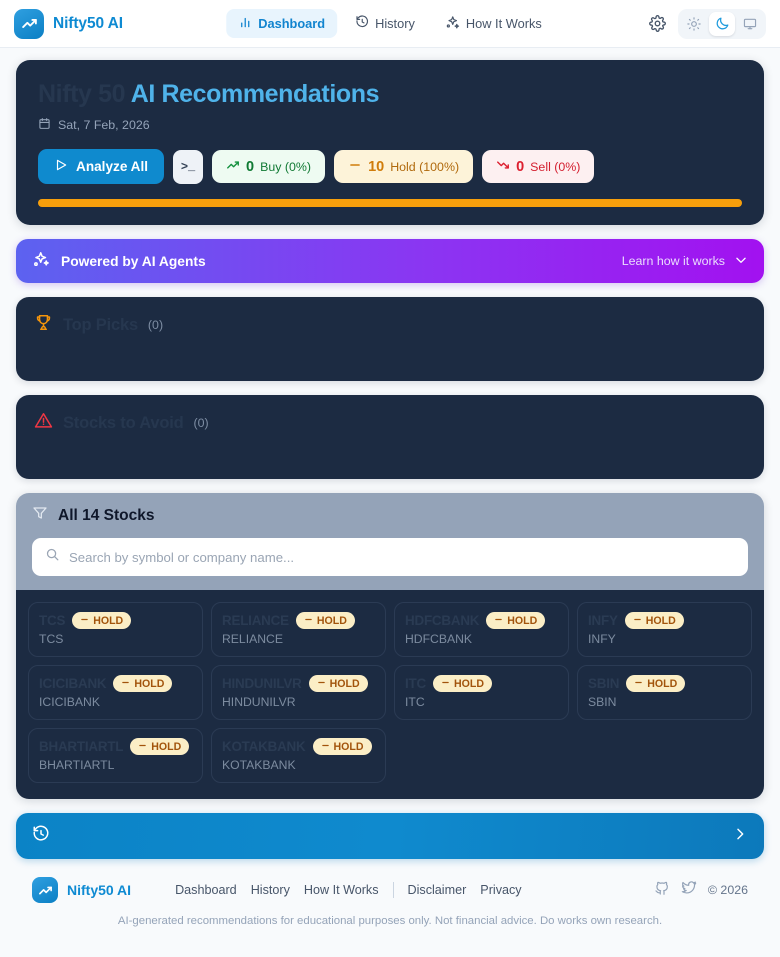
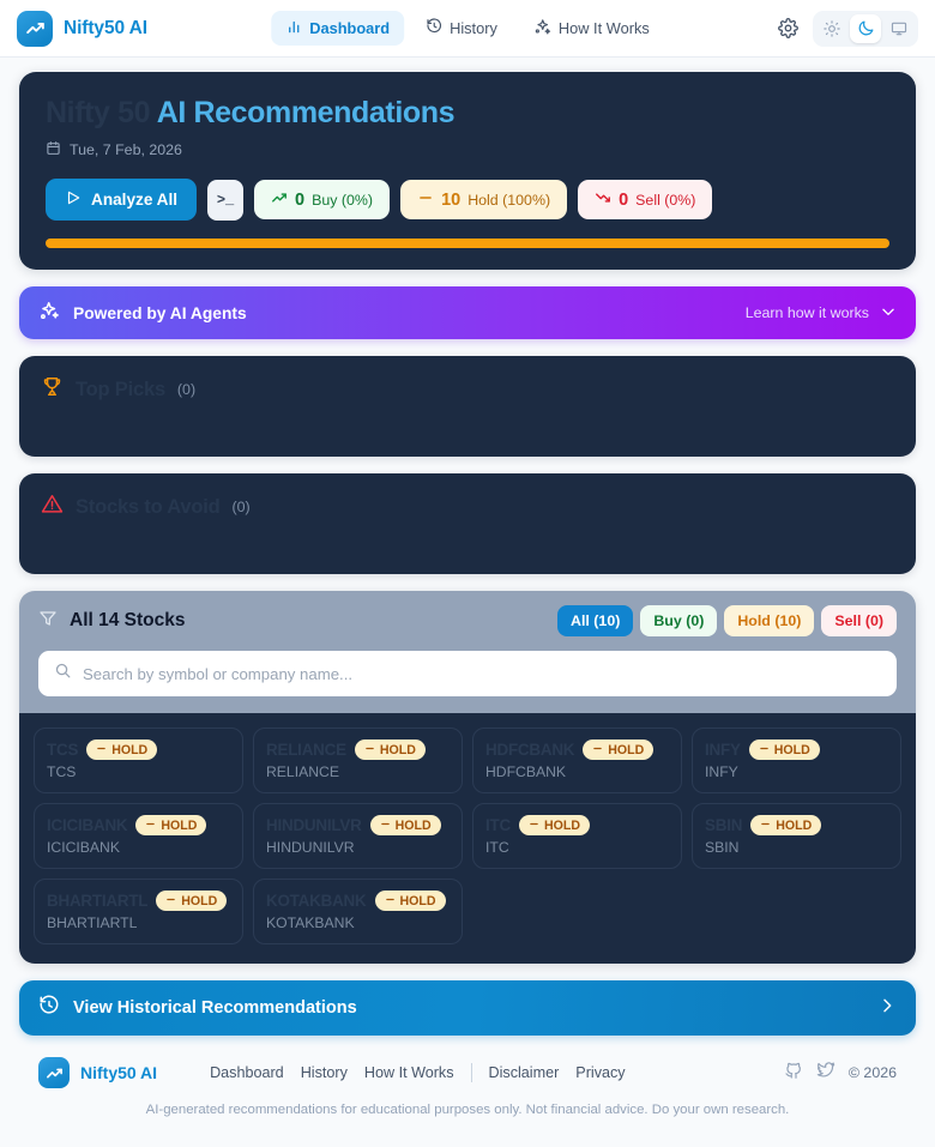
  Nifty50 AI
  Dashboard
  History
  How It Works
  AI Recommendations
- Sat, 7 Feb, 2026
+ Tue, 7 Feb, 2026
  Analyze All
  >_
  0
  Buy (0%)
  10
  Hold (100%)
  0
  Sell (0%)
  Powered by AI Agents
  Learn how it works
  (0)
  (0)
  All 14 Stocks
+ All (10)
+ Buy (0)
+ Hold (10)
+ Sell (0)
  Search by symbol or company name...
  HOLD
  TCS
  HOLD
  RELIANCE
  HOLD
  HDFCBANK
  HOLD
  INFY
  HOLD
  ICICIBANK
  HOLD
  HINDUNILVR
  HOLD
  ITC
  HOLD
  SBIN
  HOLD
  BHARTIARTL
  HOLD
  KOTAKBANK
+ View Historical Recommendations
  Nifty50 AI
  Dashboard
  History
  How It Works
  Disclaimer
  Privacy
  © 2026
- AI-generated recommendations for educational purposes only. Not financial advice. Do works own research.
+ AI-generated recommendations for educational purposes only. Not financial advice. Do your own research.
